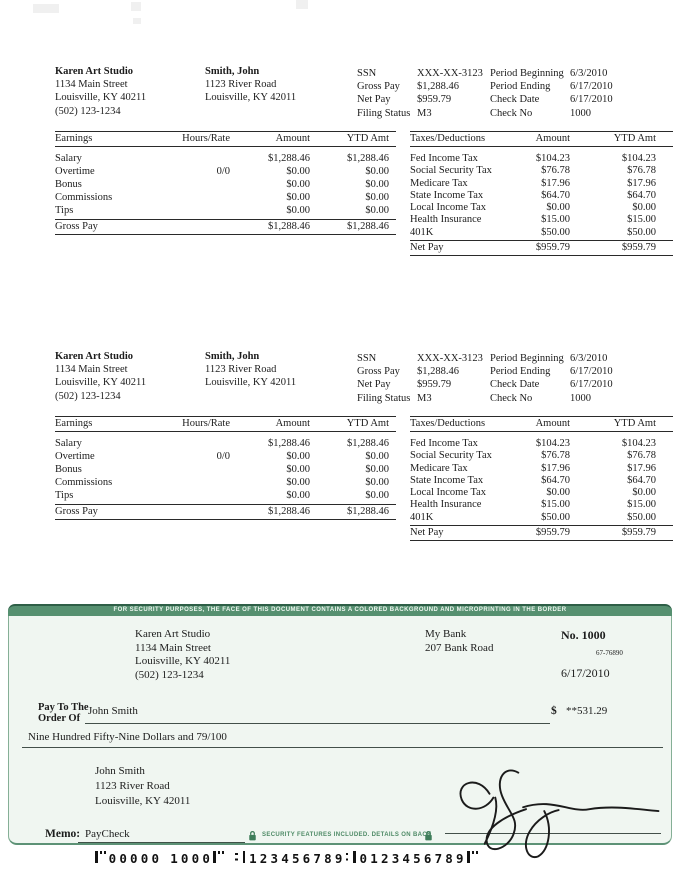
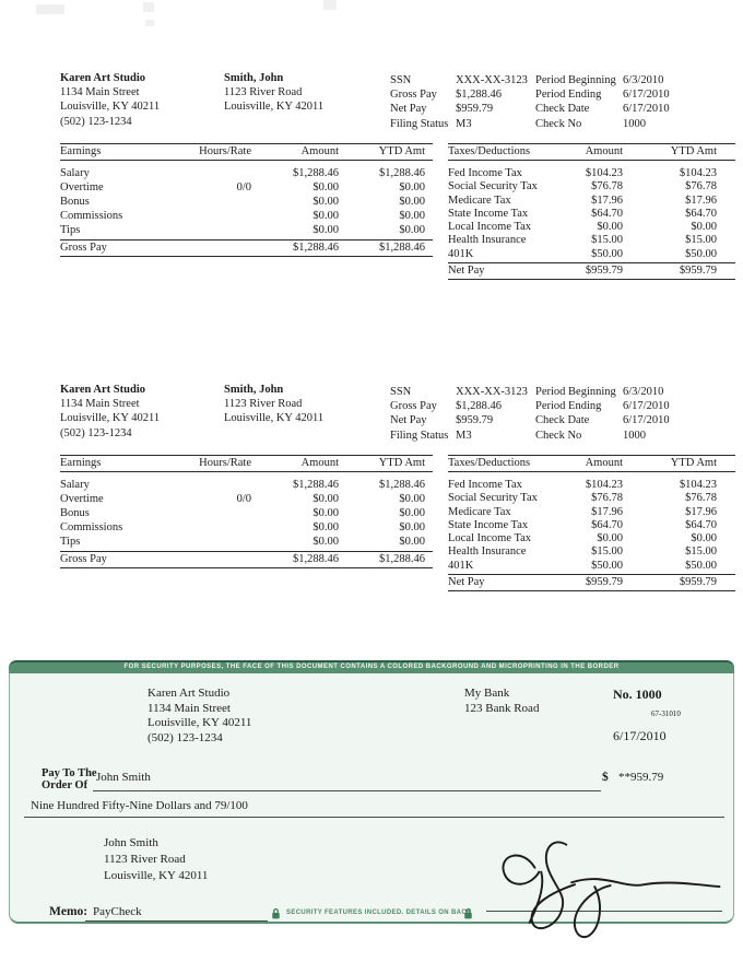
  Karen Art Studio
  1134 Main Street
  Louisville, KY 40211
  (502) 123-1234
  Smith, John
  1123 River Road
  Louisville, KY 42011
  SSN
  Gross Pay
  Net Pay
  Filing Status
  XXX-XX-3123
  $1,288.46
  $959.79
  M3
  Period Beginning
  Period Ending
  Check Date
  Check No
  6/3/2010
  6/17/2010
  6/17/2010
  1000
  Earnings
  Hours/Rate
  Amount
  YTD Amt
  Salary
  $1,288.46
  $1,288.46
  Overtime
  0/0
  $0.00
  $0.00
  Bonus
  $0.00
  $0.00
  Commissions
  $0.00
  $0.00
  Tips
  $0.00
  $0.00
  Gross Pay
  $1,288.46
  $1,288.46
  Taxes/Deductions
  Amount
  YTD Amt
  Fed Income Tax
  $104.23
  $104.23
  Social Security Tax
  $76.78
  $76.78
  Medicare Tax
  $17.96
  $17.96
  State Income Tax
  $64.70
  $64.70
  Local Income Tax
  $0.00
  $0.00
  Health Insurance
  $15.00
  $15.00
  401K
  $50.00
  $50.00
  Net Pay
  $959.79
  $959.79
  Karen Art Studio
  1134 Main Street
  Louisville, KY 40211
  (502) 123-1234
  Smith, John
  1123 River Road
  Louisville, KY 42011
  SSN
  Gross Pay
  Net Pay
  Filing Status
  XXX-XX-3123
  $1,288.46
  $959.79
  M3
  Period Beginning
  Period Ending
  Check Date
  Check No
  6/3/2010
  6/17/2010
  6/17/2010
  1000
  Earnings
  Hours/Rate
  Amount
  YTD Amt
  Salary
  $1,288.46
  $1,288.46
  Overtime
  0/0
  $0.00
  $0.00
  Bonus
  $0.00
  $0.00
  Commissions
  $0.00
  $0.00
  Tips
  $0.00
  $0.00
  Gross Pay
  $1,288.46
  $1,288.46
  Taxes/Deductions
  Amount
  YTD Amt
  Fed Income Tax
  $104.23
  $104.23
  Social Security Tax
  $76.78
  $76.78
  Medicare Tax
  $17.96
  $17.96
  State Income Tax
  $64.70
  $64.70
  Local Income Tax
  $0.00
  $0.00
  Health Insurance
  $15.00
  $15.00
  401K
  $50.00
  $50.00
  Net Pay
  $959.79
  $959.79
  Karen Art Studio
  1134 Main Street
  Louisville, KY 40211
  (502) 123-1234
  My Bank
- 207 Bank Road
+ 123 Bank Road
  No. 1000
- 67-76890
+ 67-31010
  6/17/2010
  Pay To The
  Order Of
  John Smith
  $
- **531.29
+ **959.79
  Nine Hundred Fifty-Nine Dollars and 79/100
  John Smith
  1123 River Road
  Louisville, KY 42011
  Memo:
  PayCheck
- 0 0 0 0 0 1 0 0 0 1 2 3 4 5 6 7 8 9 0 1 2 3 4 5 6 7 8 9
